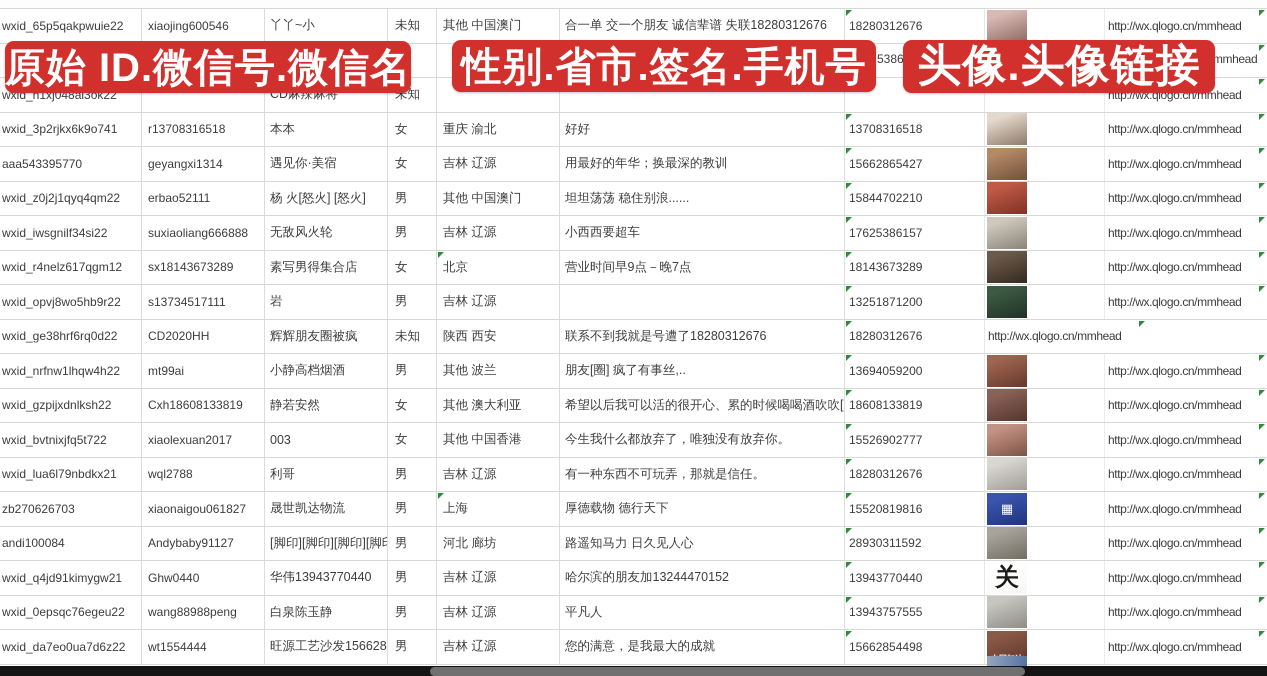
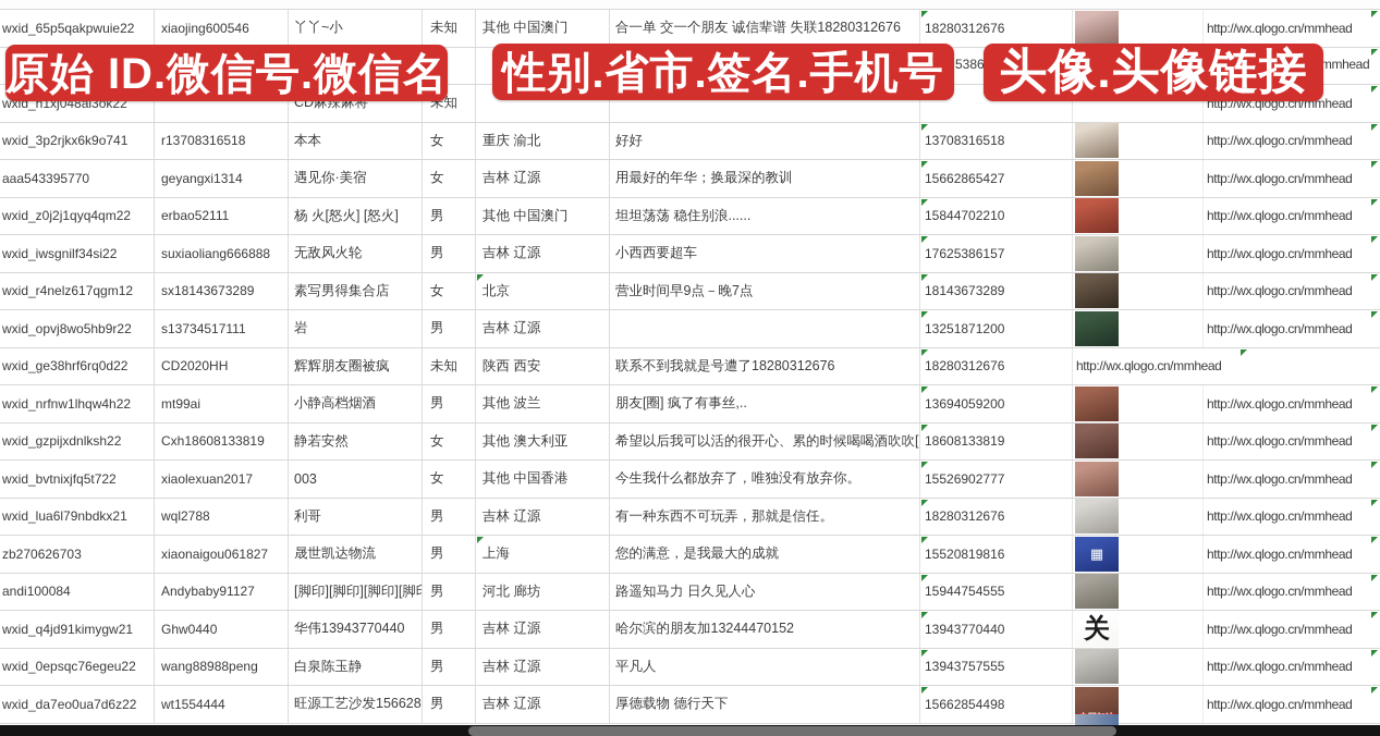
  wxid_65p5qakpwuie22
  xiaojing600546
  丫丫~小
  未知
  其他 中国澳门
  合一单 交一个朋友 诚信辈谱 失联18280312676
  18280312676
  http://wx.qlogo.cn/mmhead
  wxid_h1xj048al3ok22
  CD麻辣麻将
  未知
  http://wx.qlogo.cn/mmhead
  wxid_3p2rjkx6k9o741
  r13708316518
  本本
  女
  重庆 渝北
  好好
  13708316518
  http://wx.qlogo.cn/mmhead
  aaa543395770
  geyangxi1314
  遇见你·美宿
  女
  吉林 辽源
  用最好的年华；换最深的教训
  15662865427
  http://wx.qlogo.cn/mmhead
  wxid_z0j2j1qyq4qm22
  erbao52111
  杨 火[怒火] [怒火]
  男
  其他 中国澳门
  坦坦荡荡 稳住别浪......
  15844702210
  http://wx.qlogo.cn/mmhead
  wxid_iwsgnilf34si22
  suxiaoliang666888
  无敌风火轮
  男
  吉林 辽源
  小西西要超车
  17625386157
  http://wx.qlogo.cn/mmhead
  wxid_r4nelz617qgm12
  sx18143673289
  素写男得集合店
  女
  北京
  营业时间早9点－晚7点
  18143673289
  http://wx.qlogo.cn/mmhead
  wxid_opvj8wo5hb9r22
  s13734517111
  岩
  男
  吉林 辽源
  13251871200
  http://wx.qlogo.cn/mmhead
  wxid_ge38hrf6rq0d22
  CD2020HH
  辉辉朋友圈被疯
  未知
  陕西 西安
  联系不到我就是号遭了18280312676
  18280312676
  http://wx.qlogo.cn/mmhead
  wxid_nrfnw1lhqw4h22
  mt99ai
  小静高档烟酒
  男
  其他 波兰
  朋友[圈] 疯了有事丝,..
  13694059200
  http://wx.qlogo.cn/mmhead
  wxid_gzpijxdnlksh22
  Cxh18608133819
  静若安然
  女
  其他 澳大利亚
  希望以后我可以活的很开心、累的时候喝喝酒吹吹[
  18608133819
  http://wx.qlogo.cn/mmhead
  wxid_bvtnixjfq5t722
  xiaolexuan2017
  003
  女
  其他 中国香港
  今生我什么都放弃了，唯独没有放弃你。
  15526902777
  http://wx.qlogo.cn/mmhead
  wxid_lua6l79nbdkx21
  wql2788
  利哥
  男
  吉林 辽源
  有一种东西不可玩弄，那就是信任。
  18280312676
  http://wx.qlogo.cn/mmhead
  zb270626703
  xiaonaigou061827
  晟世凯达物流
  男
  上海
- 厚德载物 德行天下
+ 您的满意，是我最大的成就
  15520819816
  ▦
  http://wx.qlogo.cn/mmhead
  andi100084
  Andybaby91127
  [脚印][脚印][脚印][脚
  男
  河北 廊坊
  路遥知马力 日久见人心
- 28930311592
+ 15944754555
  http://wx.qlogo.cn/mmhead
  wxid_q4jd91kimygw21
  Ghw0440
  华伟13943770440
  男
  吉林 辽源
  哈尔滨的朋友加13244470152
  13943770440
  关
  http://wx.qlogo.cn/mmhead
  wxid_0epsqc76egeu22
  wang88988peng
  白泉陈玉静
  男
  吉林 辽源
  平凡人
  13943757555
  http://wx.qlogo.cn/mmhead
  wxid_da7eo0ua7d6z22
  wt1554444
  旺源工艺沙发156628
  男
  吉林 辽源
- 您的满意，是我最大的成就
+ 厚德载物 德行天下
  15662854498
  http://wx.qlogo.cn/mmhead
  5386
  mmhead
  原始 ID.微信号.微信名
  性别.省市.签名.手机号
  头像.头像链接
